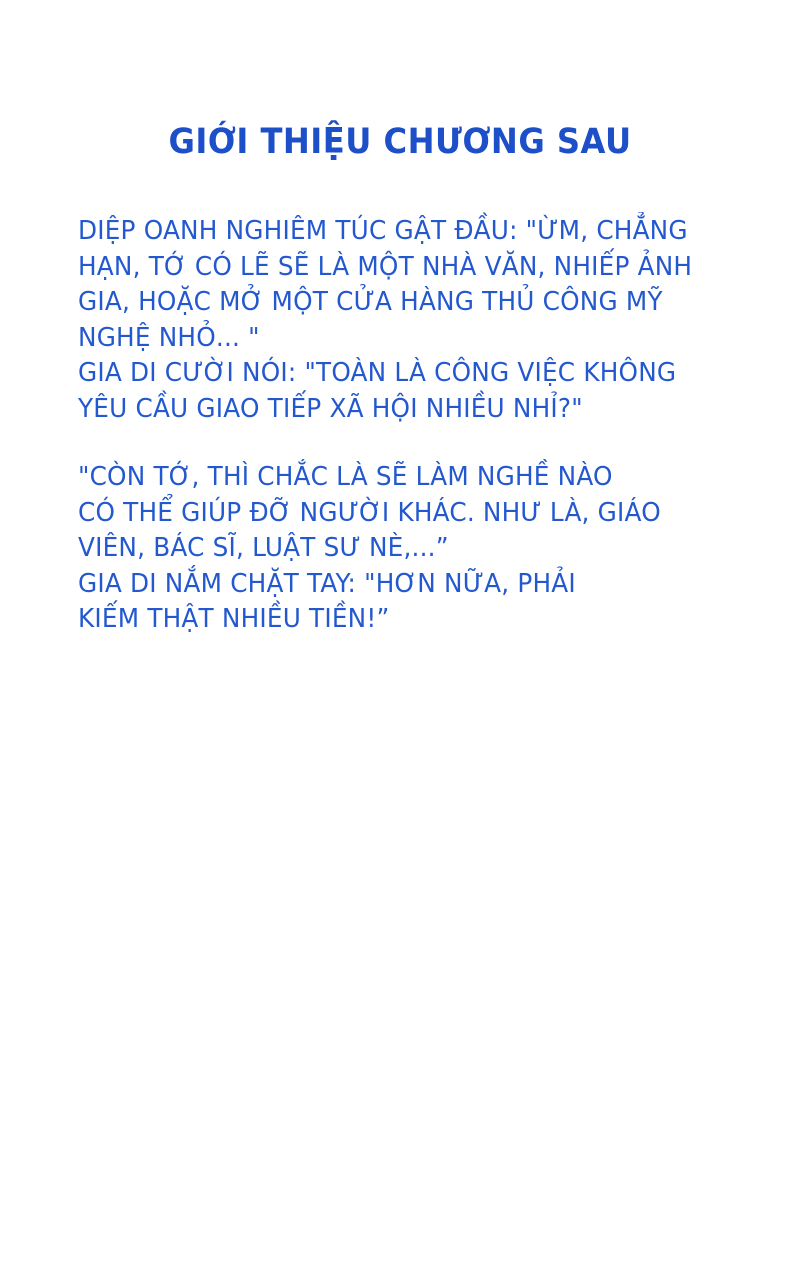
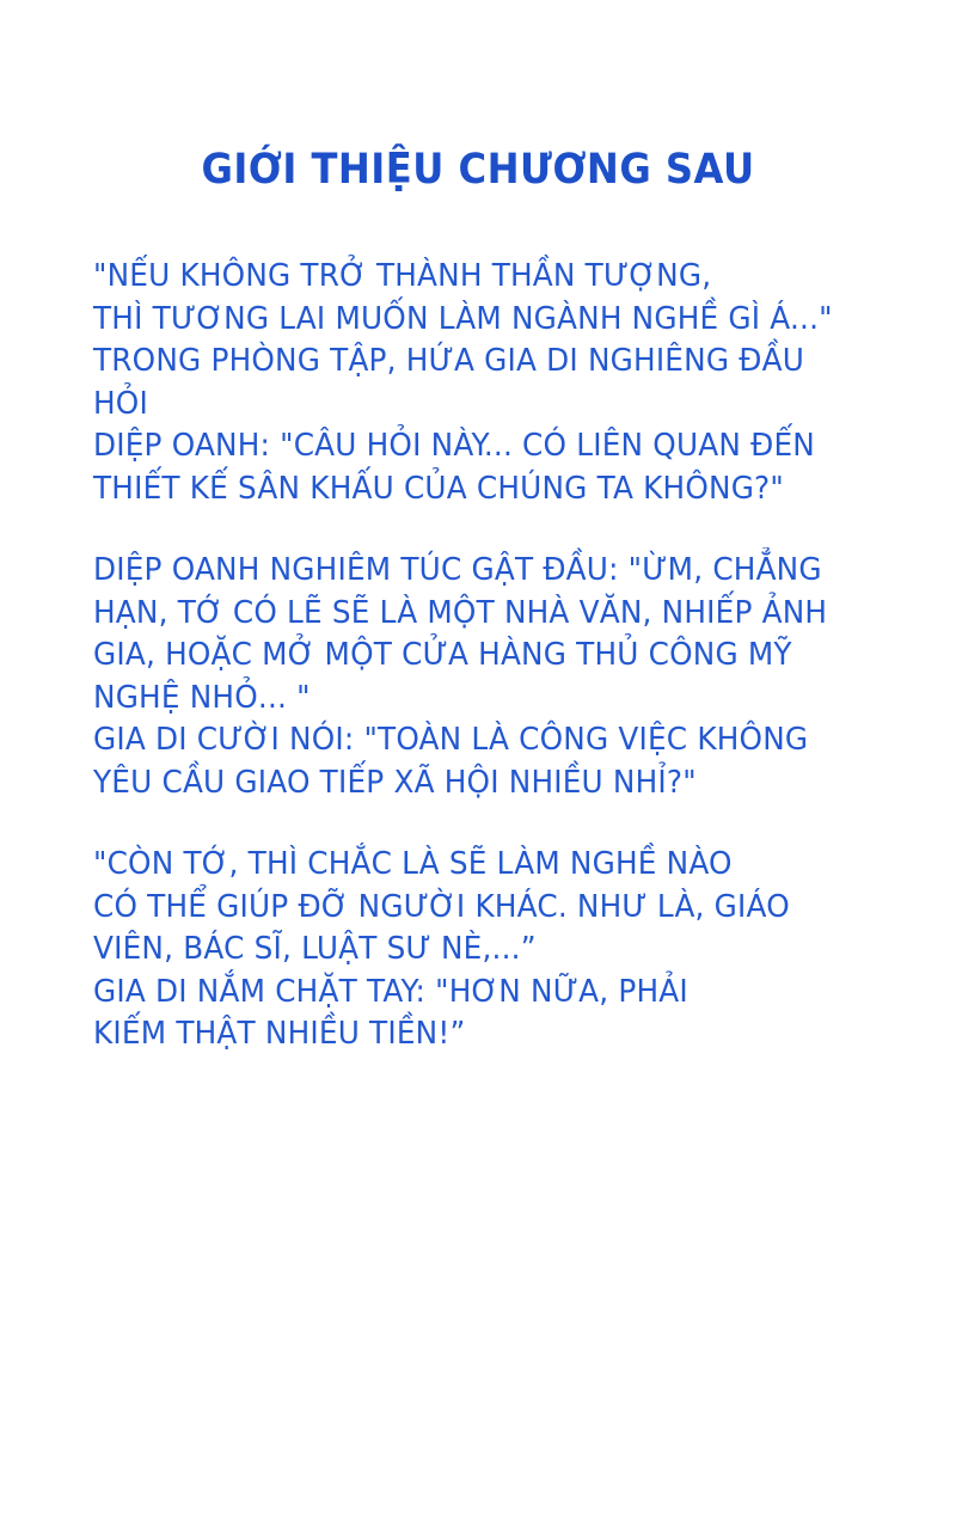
  GIỚI THIỆU CHƯƠNG SAU
+ "NẾU KHÔNG TRỞ THÀNH THẦN TƯỢNG,
+ THÌ TƯƠNG LAI MUỐN LÀM NGÀNH NGHỀ GÌ Á..."
+ TRONG PHÒNG TẬP, HỨA GIA DI NGHIÊNG ĐẦU HỎI
+ DIỆP OANH: "CÂU HỎI NÀY... CÓ LIÊN QUAN ĐẾN
+ THIẾT KẾ SÂN KHẤU CỦA CHÚNG TA KHÔNG?"
  DIỆP OANH NGHIÊM TÚC GẬT ĐẦU: "ỪM, CHẲNG
  HẠN, TỚ CÓ LẼ SẼ LÀ MỘT NHÀ VĂN, NHIẾP ẢNH
  GIA, HOẶC MỞ MỘT CỬA HÀNG THỦ CÔNG MỸ
  NGHỆ NHỎ... "
  GIA DI CƯỜI NÓI: "TOÀN LÀ CÔNG VIỆC KHÔNG
  YÊU CẦU GIAO TIẾP XÃ HỘI NHIỀU NHỈ?"
  "CÒN TỚ, THÌ CHẮC LÀ SẼ LÀM NGHỀ NÀO
  CÓ THỂ GIÚP ĐỠ NGƯỜI KHÁC. NHƯ LÀ, GIÁO
  VIÊN, BÁC SĨ, LUẬT SƯ NÈ,...”
  GIA DI NẮM CHẶT TAY: "HƠN NỮA, PHẢI
  KIẾM THẬT NHIỀU TIỀN!”
